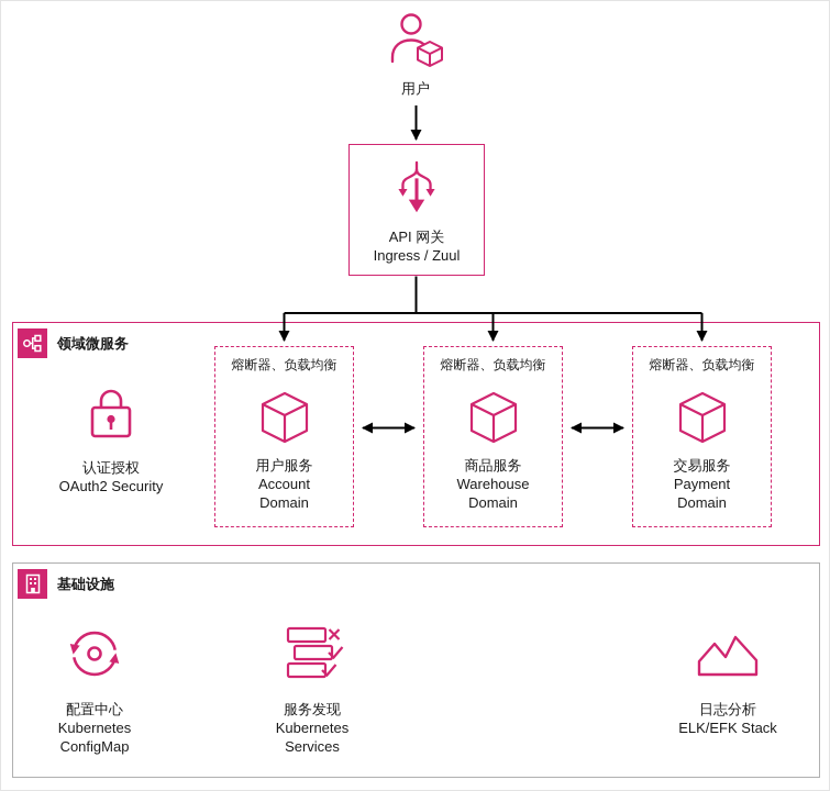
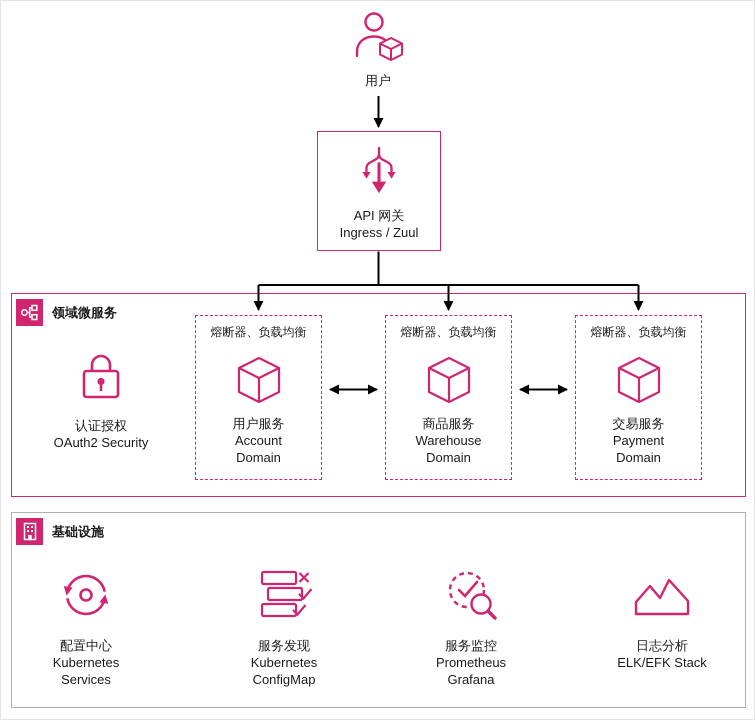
  用户
  API 网关
  Ingress / Zuul
  领域微服务
  认证授权
  OAuth2 Security
  熔断器、负载均衡
  用户服务
  Account
  Domain
  熔断器、负载均衡
  商品服务
  Warehouse
  Domain
  熔断器、负载均衡
  交易服务
  Payment
  Domain
  基础设施
  配置中心
  Kubernetes
- ConfigMap
+ Services
  服务发现
  Kubernetes
- Services
+ ConfigMap
+ 服务监控
+ Prometheus
+ Grafana
  日志分析
  ELK/EFK Stack
